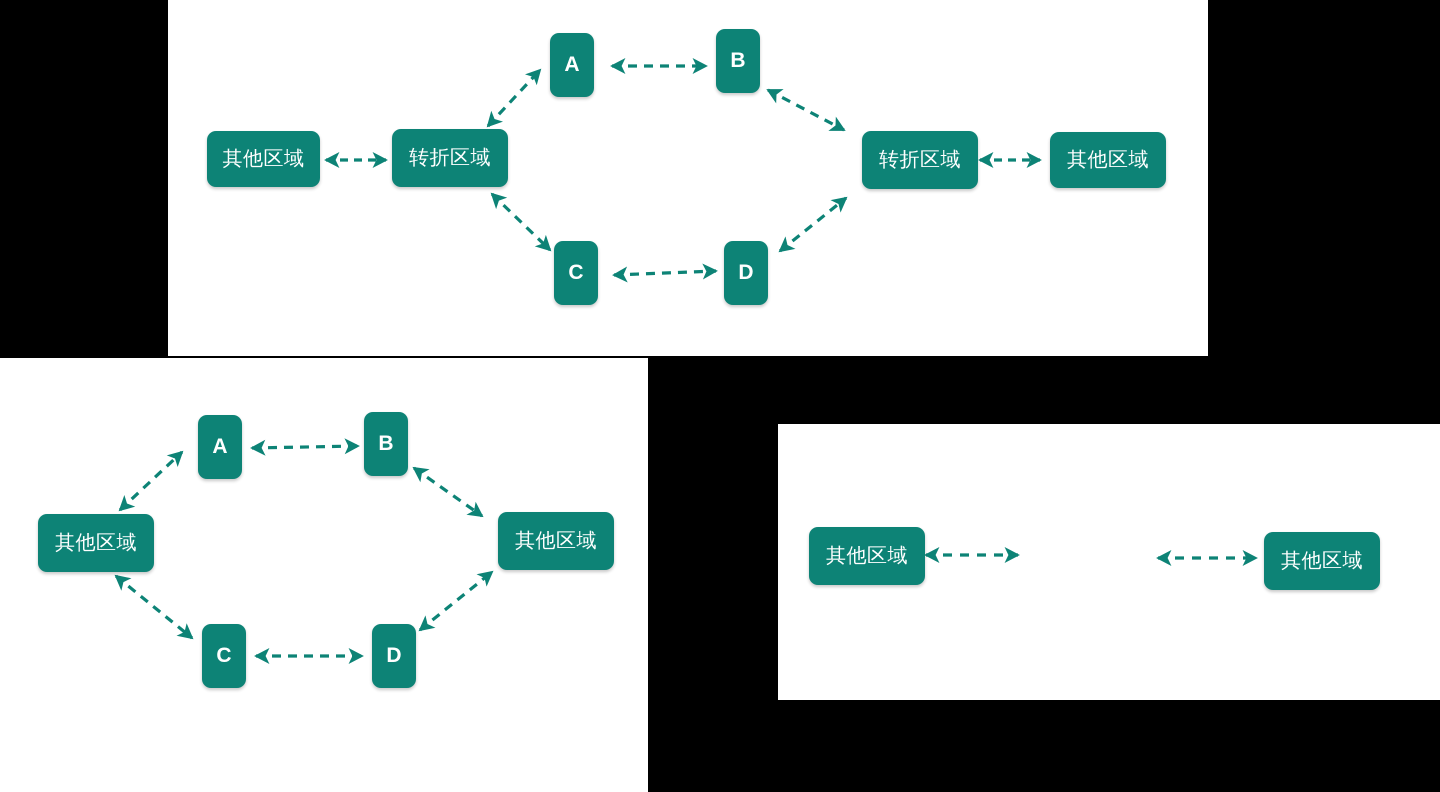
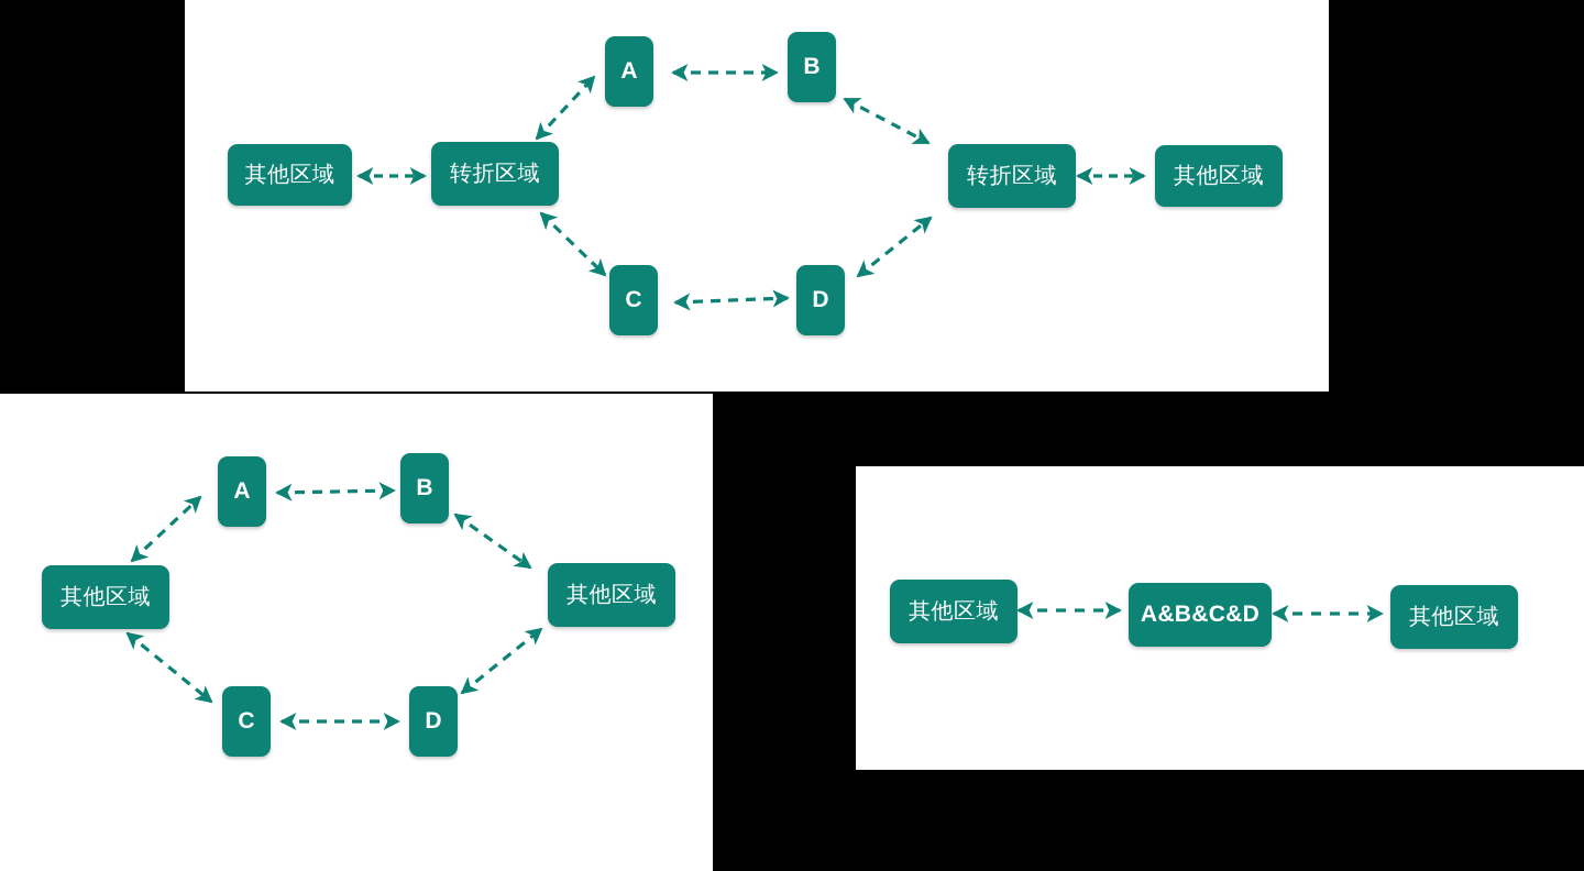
  其他区域
  转折区域
  A
  B
  C
  D
  转折区域
  其他区域
  其他区域
  A
  B
  C
  D
  其他区域
  其他区域
+ A&B&C&D
  其他区域
